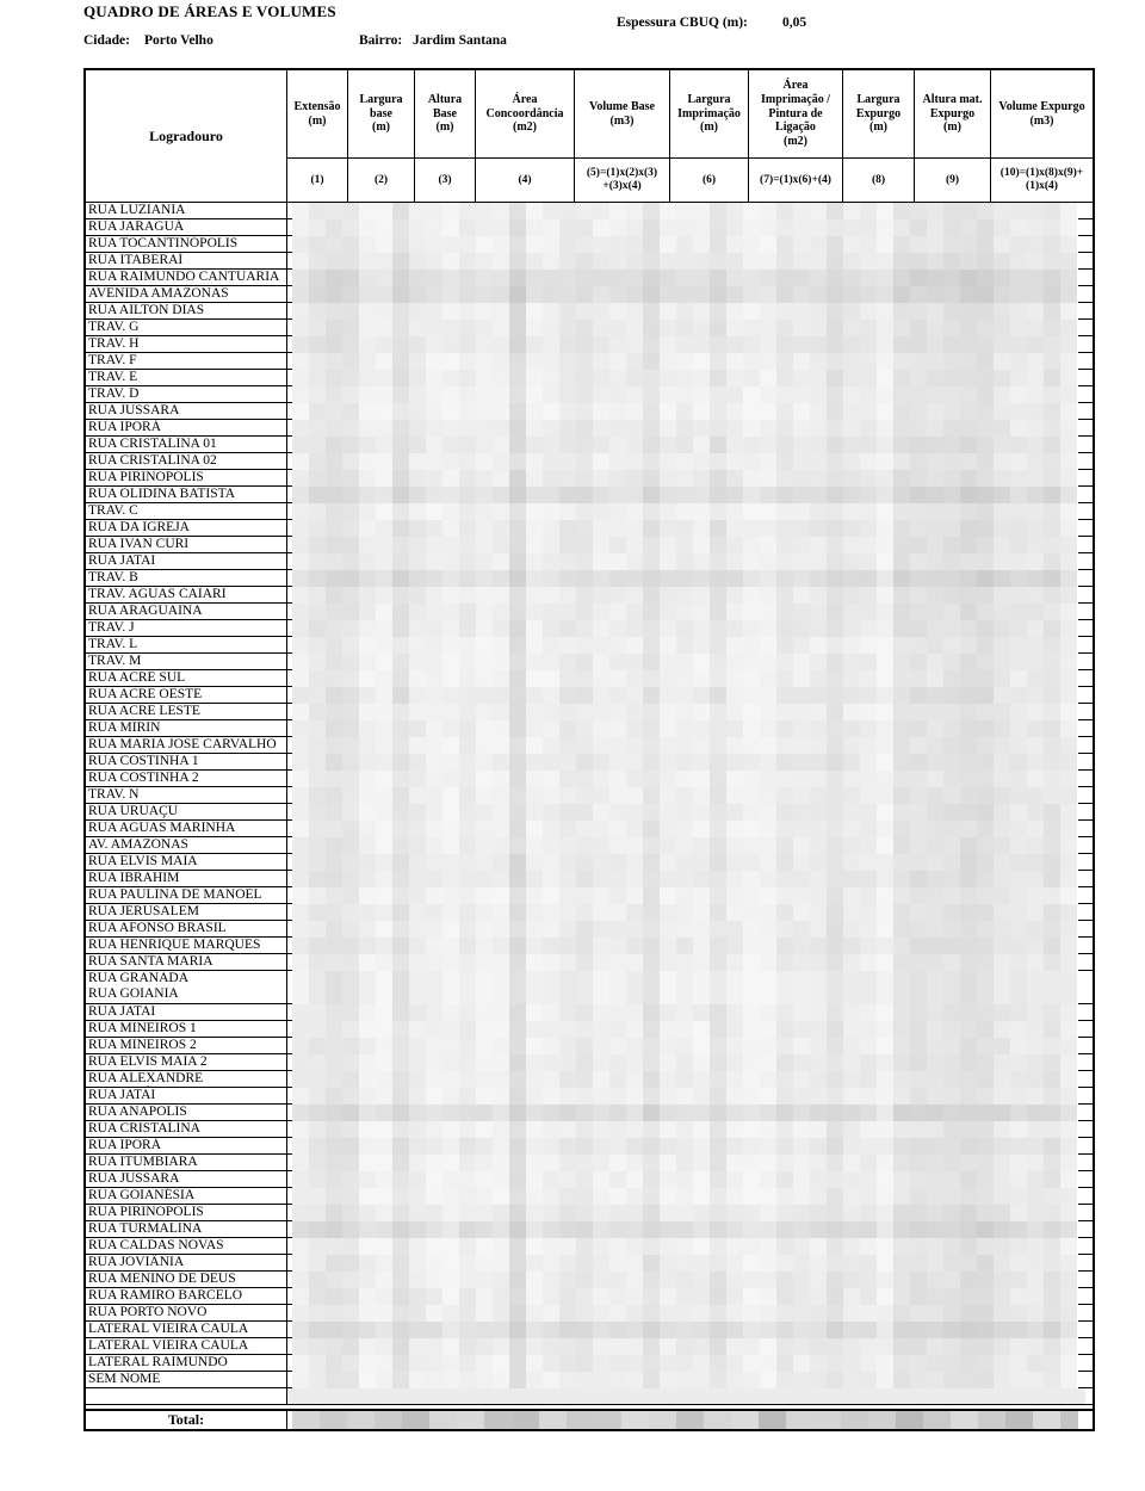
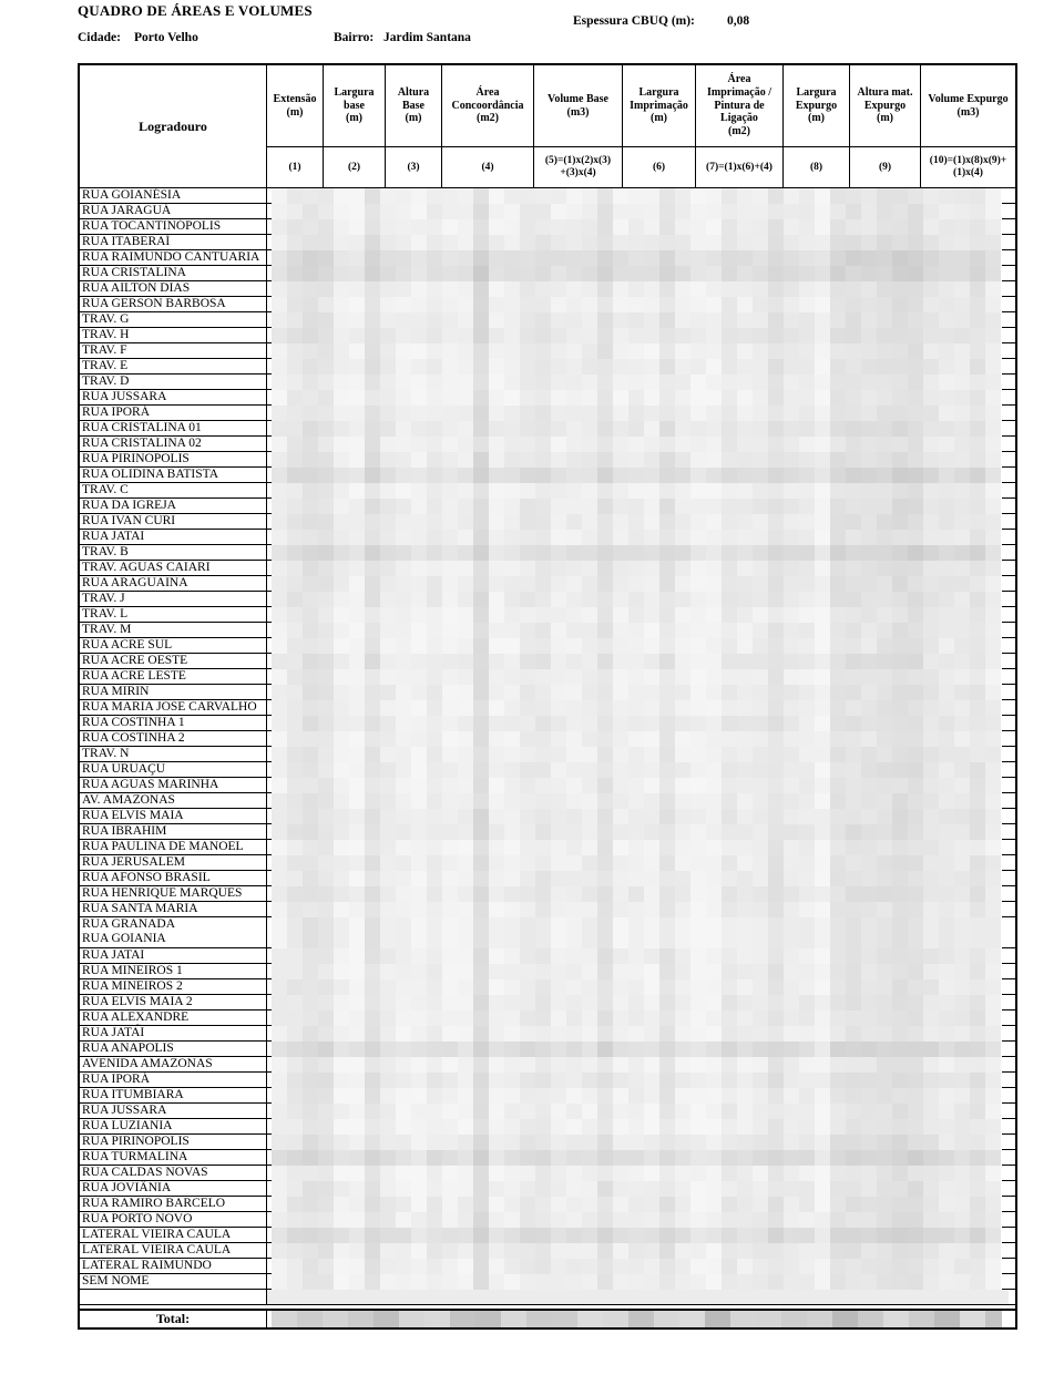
  QUADRO DE ÁREAS E VOLUMES
  Espessura CBUQ (m):
- 0,05
+ 0,08
  Cidade:
  Porto Velho
  Bairro:
  Jardim Santana
  Logradouro
  Extensão
  (m)
  (1)
  Largura
  base
  (m)
  (2)
  Altura
  Base
  (m)
  (3)
  Área
  Concoordância
  (m2)
  (4)
  Volume Base
  (m3)
  (5)=(1)x(2)x(3)
  +(3)x(4)
  Largura
  Imprimação
  (m)
  (6)
  Área
  Imprimação /
  Pintura de
  Ligação
  (m2)
  (7)=(1)x(6)+(4)
  Largura
  Expurgo
  (m)
  (8)
  Altura mat.
  Expurgo
  (m)
  (9)
  Volume Expurgo
  (m3)
  (10)=(1)x(8)x(9)+
  (1)x(4)
- RUA LUZIANIA
+ RUA GOIANÉSIA
  RUA JARAGUÁ
  RUA TOCANTINÓPOLIS
  RUA ITABERAÍ
  RUA RAIMUNDO CANTUARIA
- AVENIDA AMAZONAS
+ RUA CRISTALINA
  RUA AILTON DIAS
+ RUA GERSON BARBOSA
  TRAV. G
  TRAV. H
  TRAV. F
  TRAV. E
  TRAV. D
  RUA JUSSARA
  RUA IPORÁ
  RUA CRISTALINA 01
  RUA CRISTALINA 02
  RUA PIRINOPOLIS
  RUA OLIDINA BATISTA
  TRAV. C
  RUA DA IGREJA
  RUA IVAN CURI
  RUA JATAI
  TRAV. B
  TRAV. AGUAS CAIARI
  RUA ARAGUAINA
  TRAV. J
  TRAV. L
  TRAV. M
  RUA ACRE SUL
  RUA ACRE OESTE
  RUA ACRE LESTE
  RUA MIRIN
  RUA MARIA JOSE CARVALHO
  RUA COSTINHA 1
  RUA COSTINHA 2
  TRAV. N
  RUA URUAÇU
  RUA AGUAS MARINHA
  AV. AMAZONAS
  RUA ELVIS MAIA
  RUA IBRAHIM
  RUA PAULINA DE MANOEL
  RUA JERUSALEM
  RUA AFONSO BRASIL
  RUA HENRIQUE MARQUES
  RUA SANTA MARIA
  RUA GRANADA
  RUA GOIANIA
  RUA JATAI
  RUA MINEIROS 1
  RUA MINEIROS 2
  RUA ELVIS MAIA 2
  RUA JATAI
  RUA ANAPOLIS
- RUA CRISTALINA
+ AVENIDA AMAZONAS
  RUA IPORÁ
  RUA ITUMBIARA
  RUA JUSSARA
- RUA GOIANÉSIA
+ RUA LUZIANIA
  RUA PIRINOPOLIS
  RUA TURMALINA
  RUA CALDAS NOVAS
  RUA JOVIÂNIA
- RUA MENINO DE DEUS
  RUA RAMIRO BARCELO
  RUA PORTO NOVO
  LATERAL VIEIRA CAULA
  LATERAL VIEIRA CAULA
  LATERAL RAIMUNDO
  SEM NOME
  Total:
